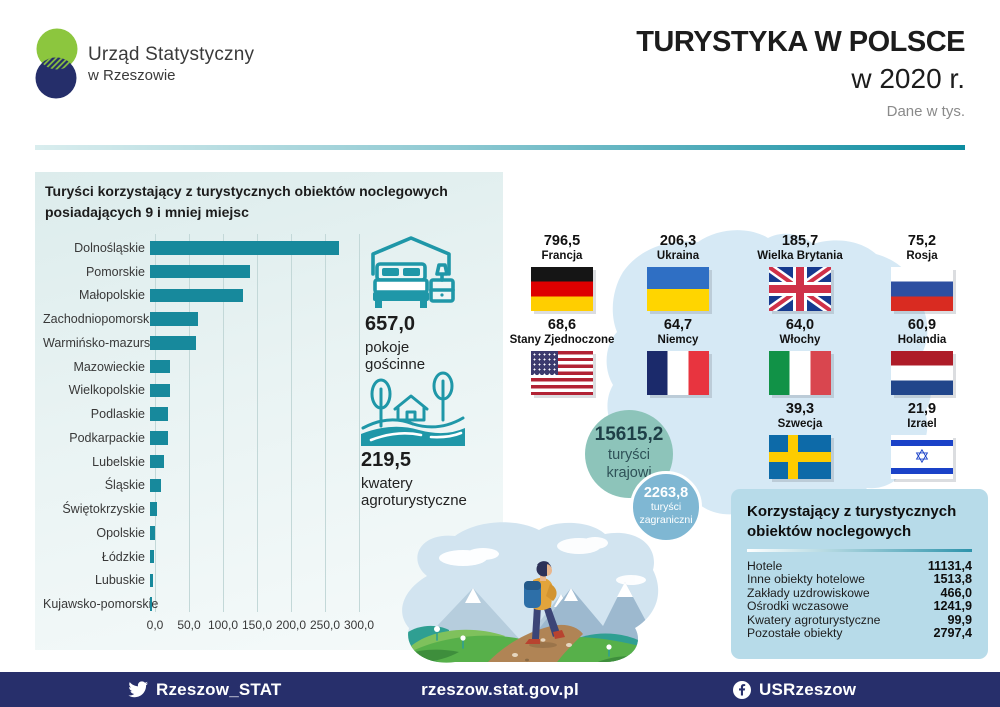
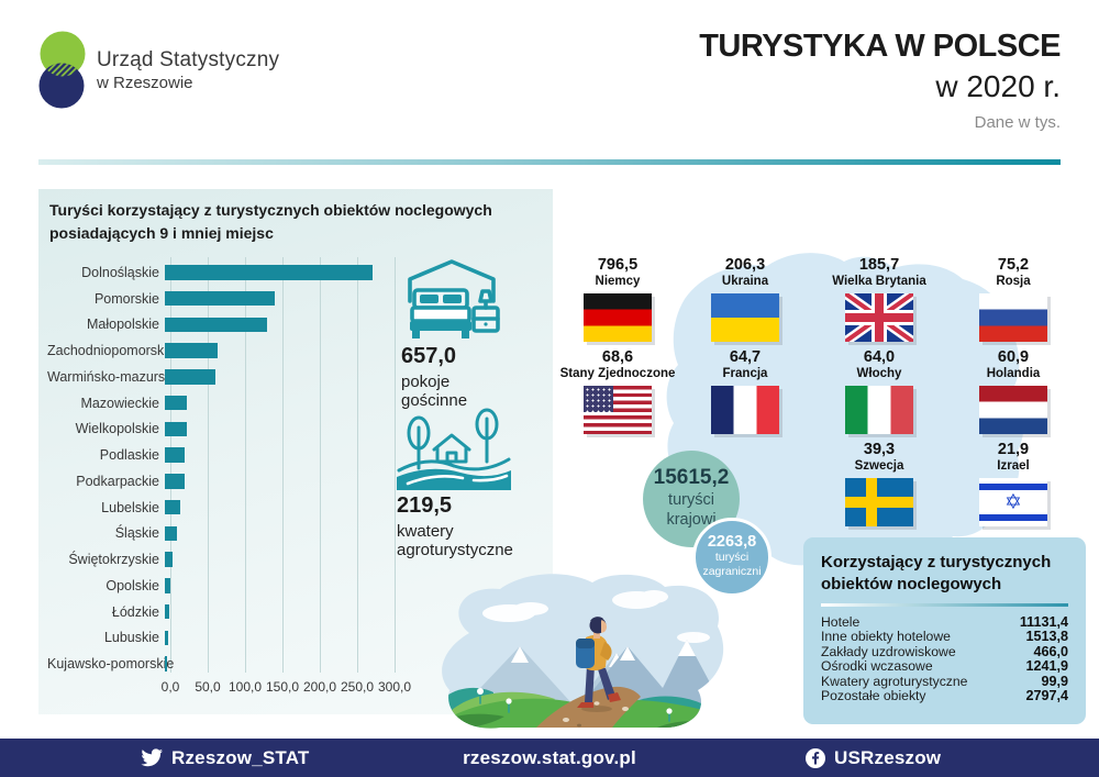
  Urząd Statystyczny
  w Rzeszowie
  TURYSTYKA W POLSCE
  w 2020 r.
  Dane w tys.
  Turyści korzystający z turystycznych obiektów noclegowych
  posiadających 9 i mniej miejsc
  Dolnośląskie
  Pomorskie
  Małopolskie
  Zachodniopomorsk
  Warmińsko-mazurs
  Mazowieckie
  Wielkopolskie
  Podlaskie
  Podkarpackie
  Lubelskie
  Śląskie
  Świętokrzyskie
  Opolskie
  Łódzkie
  Lubuskie
  Kujawsko-pomorsk
  0,0
  50,0
  100,0
  150,0
  200,0
  250,0
  300,0
  657,0
  pokoje
  gościnne
  219,5
  kwatery
  agroturystyczne
  796,5
- Francja
+ Niemcy
  206,3
  Ukraina
  185,7
  Wielka Brytania
  75,2
  Rosja
  68,6
  Stany Zjednoczone
  64,7
- Niemcy
+ Francja
  64,0
  Włochy
  60,9
  Holandia
  39,3
  Szwecja
  21,9
  Izrael
  ✡
  15615,2
  turyści
  krajowi
  2263,8
  turyści
  zagraniczni
  Korzystający z turystycznych
  obiektów noclegowych
  Hotele
  11131,4
  Inne obiekty hotelowe
  1513,8
  Zakłady uzdrowiskowe
  466,0
  Ośrodki wczasowe
  1241,9
  Kwatery agroturystyczne
  99,9
  Pozostałe obiekty
  2797,4
  Rzeszow_STAT
  rzeszow.stat.gov.pl
  USRzeszow
